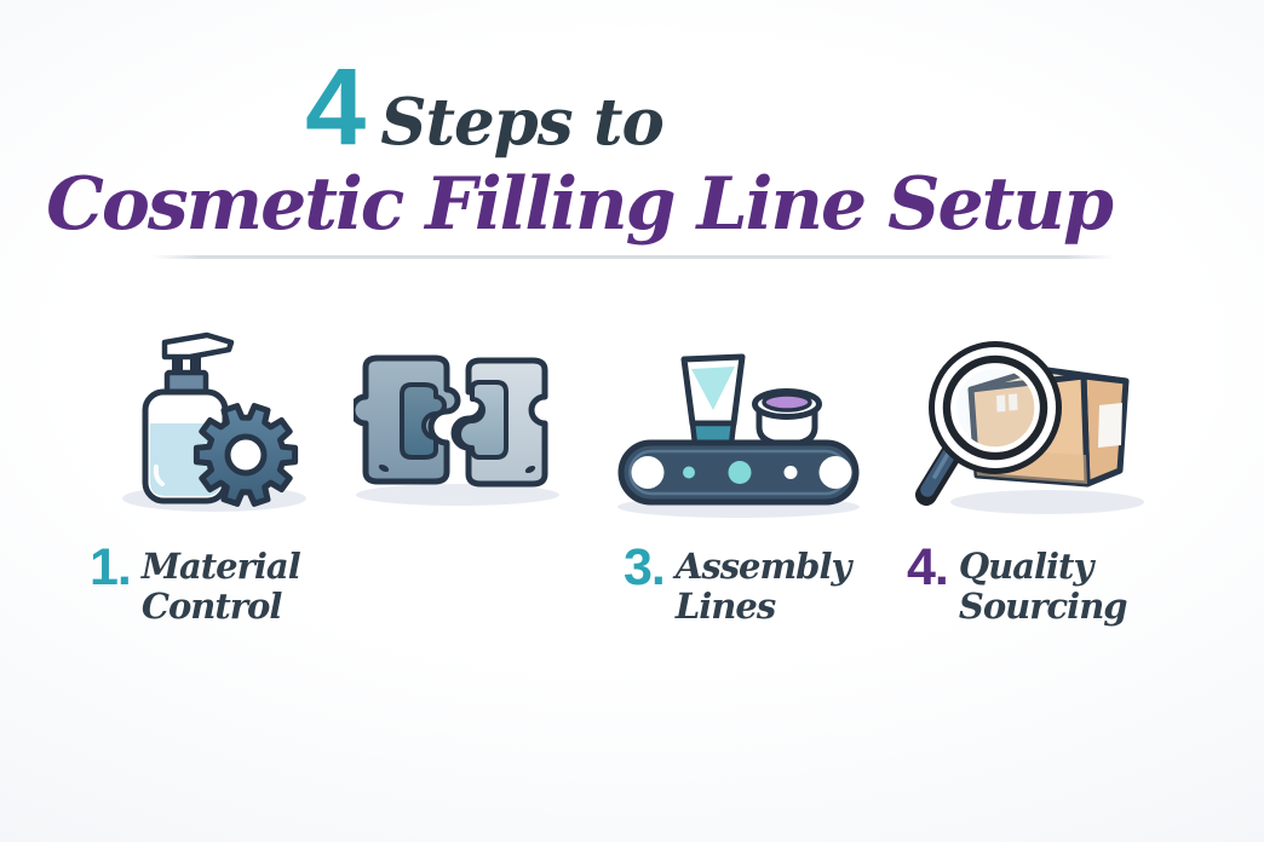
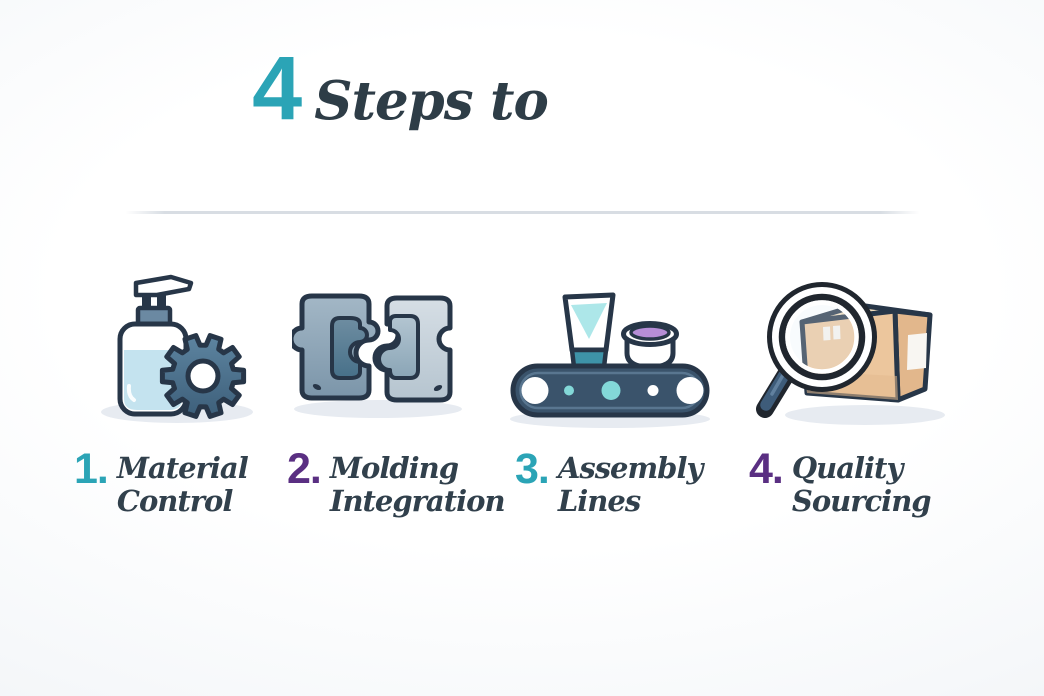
  4 Steps to
- Cosmetic Filling Line Setup
  1.
  Material
  Control
+ 2.
+ Molding
+ Integration
  3.
  Assembly
  Lines
  4.
  Quality
  Sourcing
